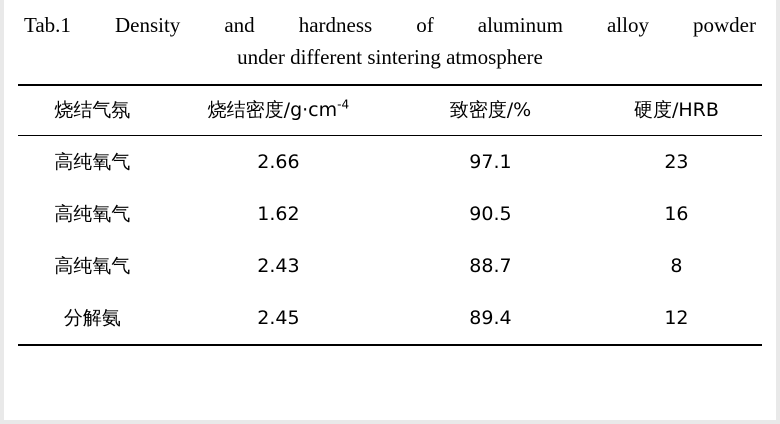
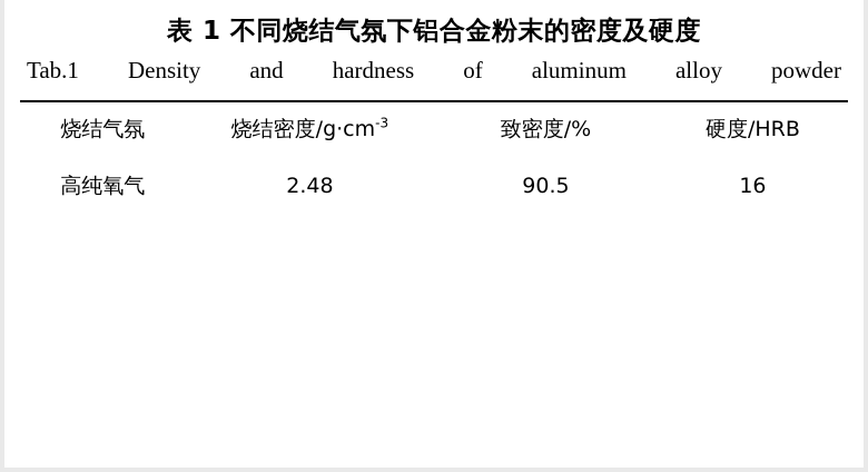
+ 表 1 不同烧结气氛下铝合金粉末的密度及硬度
  Tab.1 Density and hardness of aluminum alloy powder
- under different sintering atmosphere
- 烧结气氛	烧结密度/g·cm-4	致密度/%	硬度/HRB
+ 烧结气氛	烧结密度/g·cm-3	致密度/%	硬度/HRB
- 高纯氧气	2.66	97.1	23
- 高纯氧气	1.62	90.5	16
+ 高纯氧气	2.48	90.5	16
- 高纯氧气	2.43	88.7	8
- 分解氨	2.45	89.4	12
